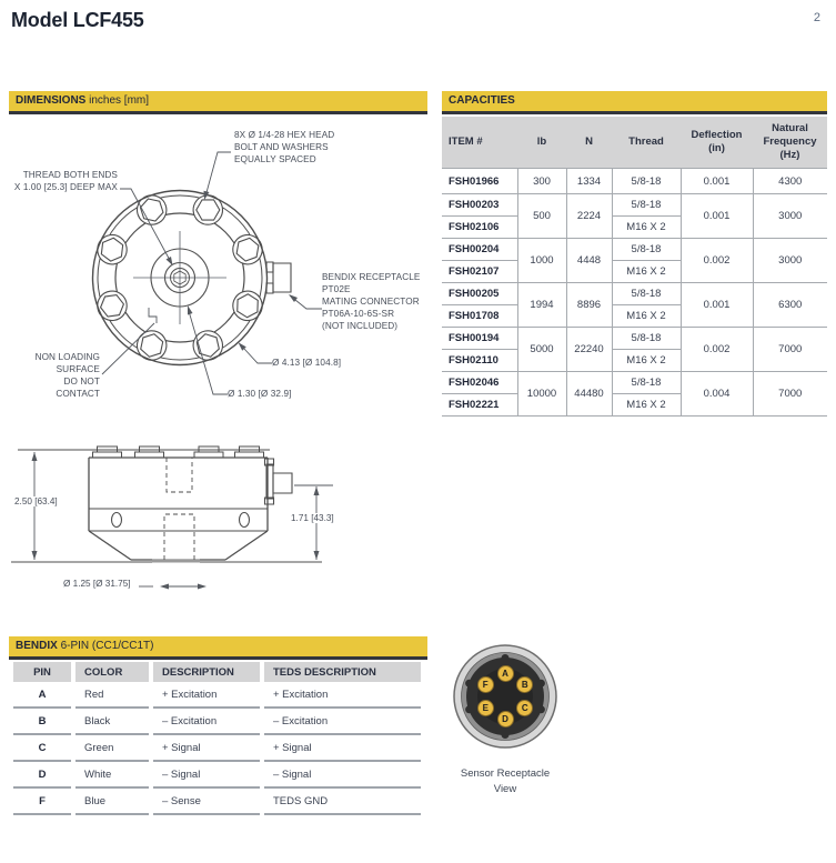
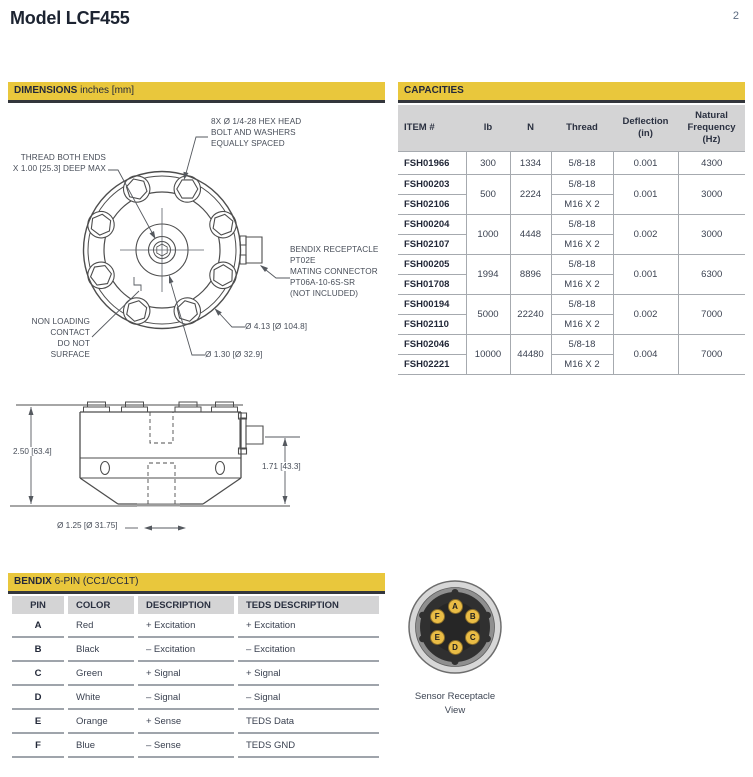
  Model LCF455
  2
  DIMENSIONS inches [mm]
  8X Ø 1/4-28 HEX HEAD
  BOLT AND WASHERS
  EQUALLY SPACED
  THREAD BOTH ENDS
  X 1.00 [25.3] DEEP MAX
  BENDIX RECEPTACLE
  PT02E
  MATING CONNECTOR
  PT06A-10-6S-SR
  (NOT INCLUDED)
  NON LOADING
- SURFACE
+ CONTACT
  DO NOT
- CONTACT
+ SURFACE
  Ø 4.13 [Ø 104.8]
  Ø 1.30 [Ø 32.9]
  2.50 [63.4]
  1.71 [43.3]
  Ø 1.25 [Ø 31.75]
  CAPACITIES
  ITEM #	lb	N	Thread	Deflection(in)	NaturalFrequency(Hz)
  FSH01966	300	1334	5/8-18	0.001	4300
  FSH00203	500	2224	5/8-18	0.001	3000
  FSH02106	M16 X 2
  FSH00204	1000	4448	5/8-18	0.002	3000
  FSH02107	M16 X 2
  FSH00205	1994	8896	5/8-18	0.001	6300
  FSH01708	M16 X 2
  FSH00194	5000	22240	5/8-18	0.002	7000
  FSH02110	M16 X 2
  FSH02046	10000	44480	5/8-18	0.004	7000
  FSH02221	M16 X 2
  BENDIX 6-PIN (CC1/CC1T)
  PIN	COLOR	DESCRIPTION	TEDS DESCRIPTION
  A	Red	+ Excitation	+ Excitation
  B	Black	– Excitation	– Excitation
  C	Green	+ Signal	+ Signal
  D	White	– Signal	– Signal
+ E	Orange	+ Sense	TEDS Data
  F	Blue	– Sense	TEDS GND
  A
  B
  C
  D
  E
  F
  Sensor Receptacle
  View
